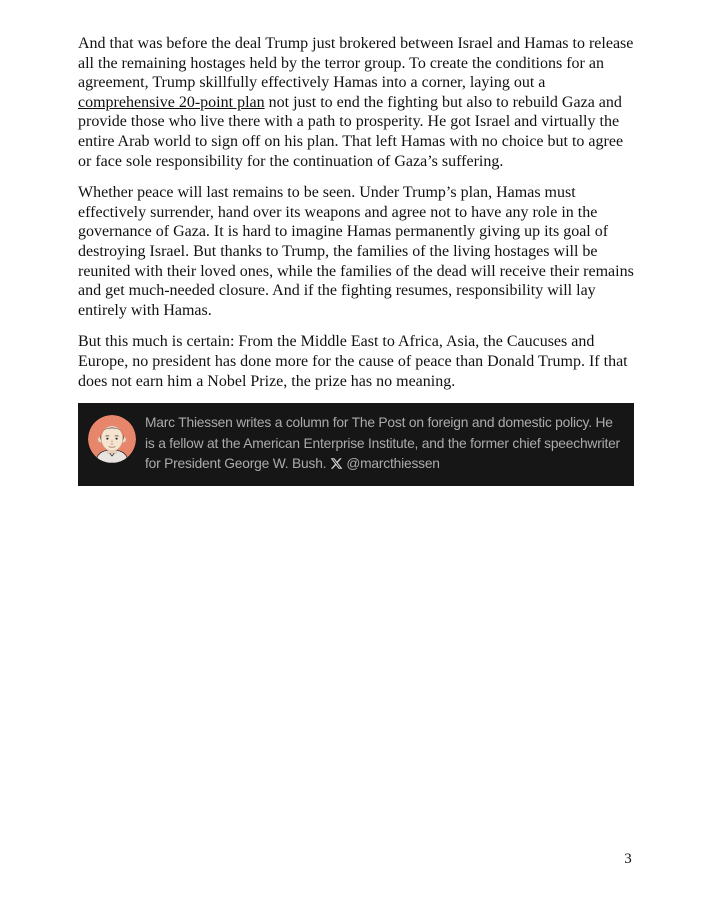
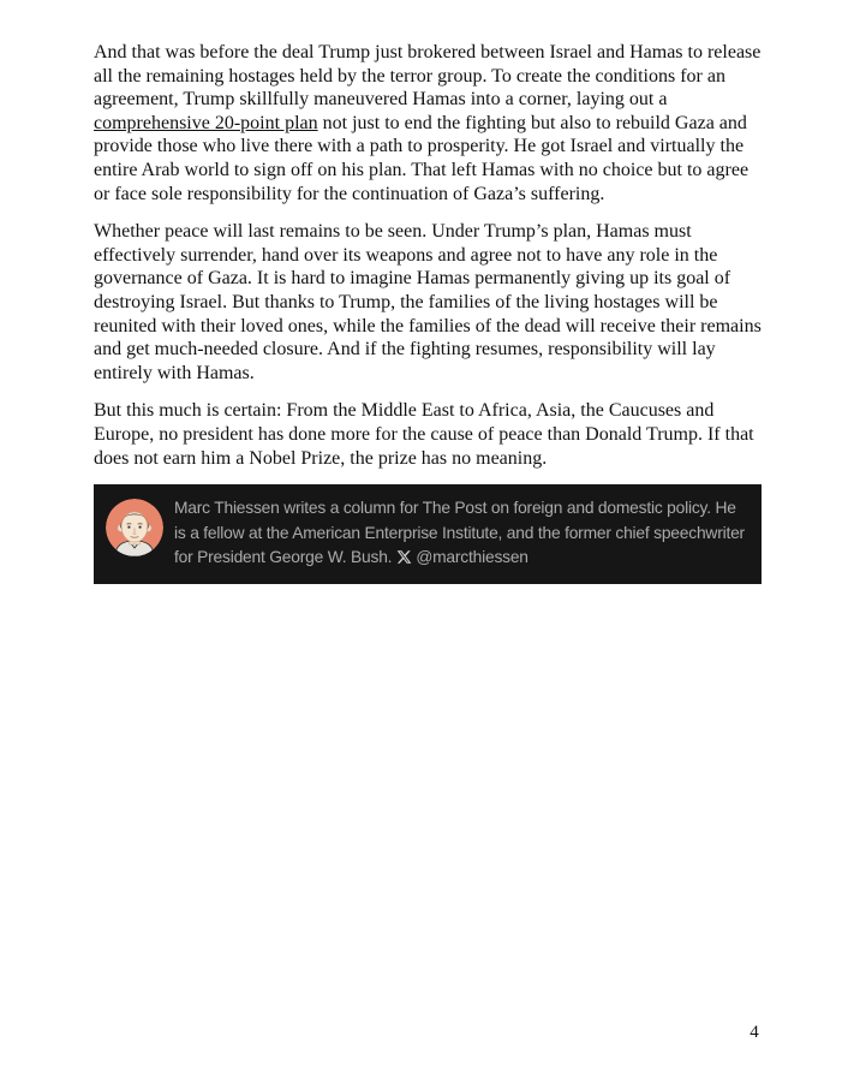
- And that was before the deal Trump just brokered between Israel and Hamas to release all the remaining hostages held by the terror group. To create the conditions for an agreement, Trump skillfully effectively Hamas into a corner, laying out a comprehensive 20-point plan not just to end the fighting but also to rebuild Gaza and provide those who live there with a path to prosperity. He got Israel and virtually the entire Arab world to sign off on his plan. That left Hamas with no choice but to agree or face sole responsibility for the continuation of Gaza’s suffering.
+ And that was before the deal Trump just brokered between Israel and Hamas to release all the remaining hostages held by the terror group. To create the conditions for an agreement, Trump skillfully maneuvered Hamas into a corner, laying out a comprehensive 20-point plan not just to end the fighting but also to rebuild Gaza and provide those who live there with a path to prosperity. He got Israel and virtually the entire Arab world to sign off on his plan. That left Hamas with no choice but to agree or face sole responsibility for the continuation of Gaza’s suffering.
  Whether peace will last remains to be seen. Under Trump’s plan, Hamas must effectively surrender, hand over its weapons and agree not to have any role in the governance of Gaza. It is hard to imagine Hamas permanently giving up its goal of destroying Israel. But thanks to Trump, the families of the living hostages will be reunited with their loved ones, while the families of the dead will receive their remains and get much-needed closure. And if the fighting resumes, responsibility will lay entirely with Hamas.
  But this much is certain: From the Middle East to Africa, Asia, the Caucuses and Europe, no president has done more for the cause of peace than Donald Trump. If that does not earn him a Nobel Prize, the prize has no meaning.
  Marc Thiessen writes a column for The Post on foreign and domestic policy. He is a fellow at the American Enterprise Institute, and the former chief speechwriter for President George W. Bush. @marcthiessen
- 3
+ 4
